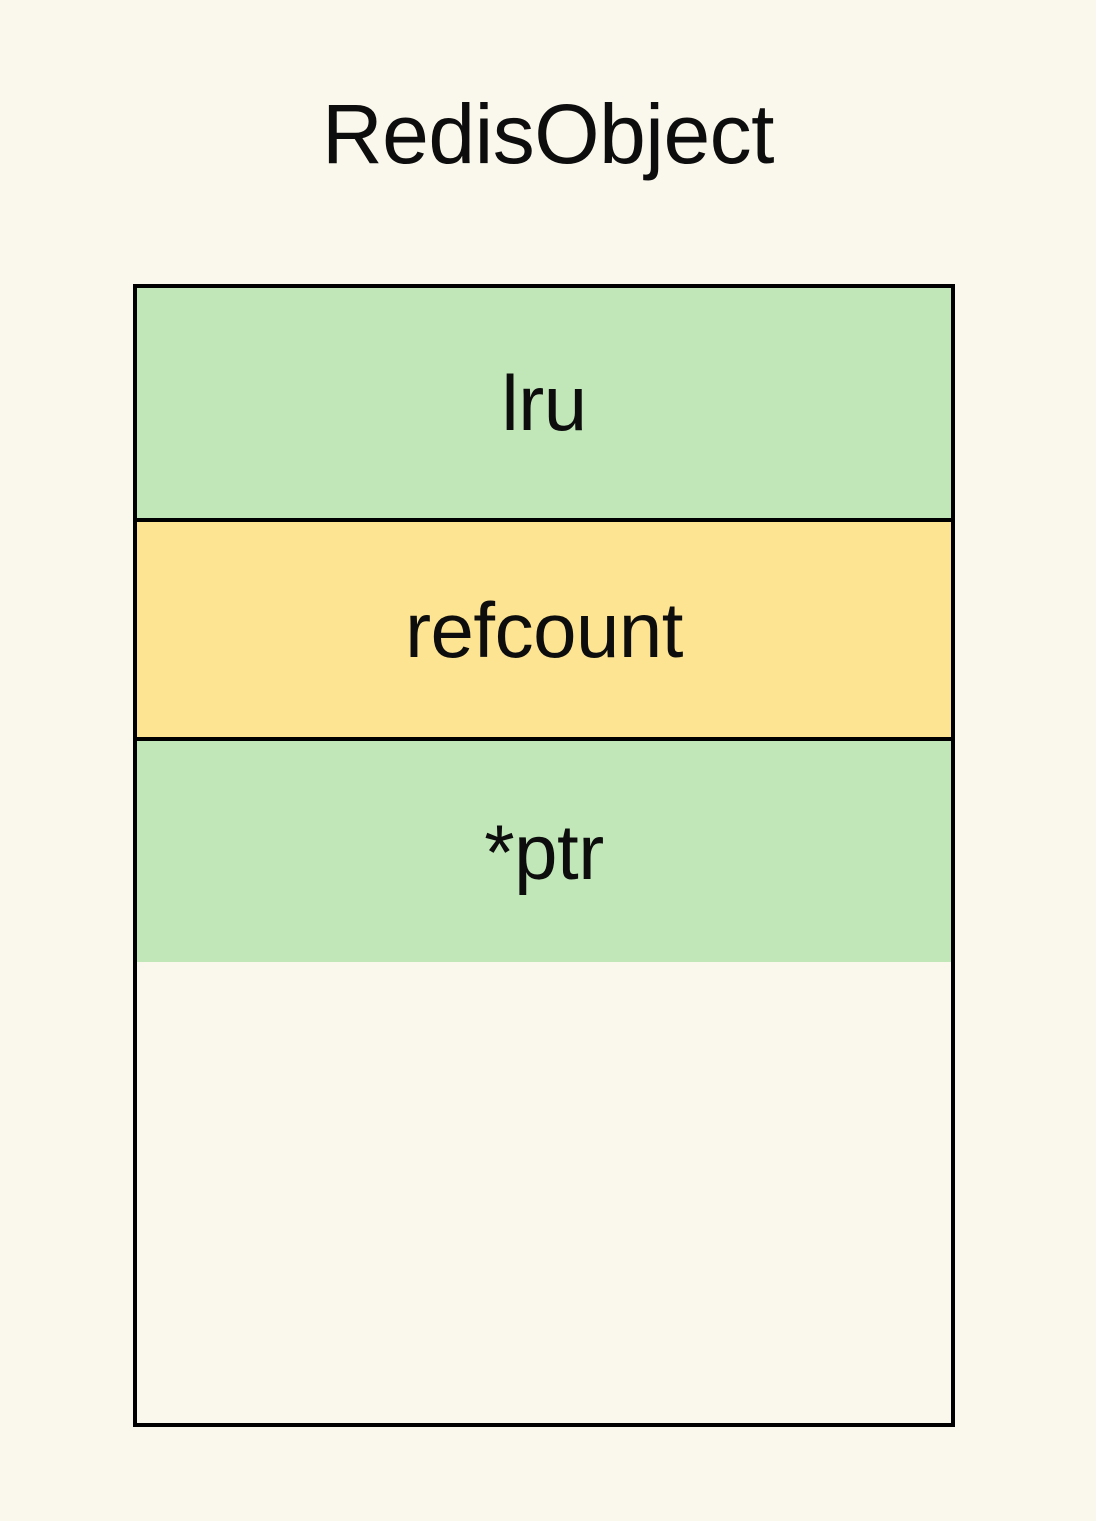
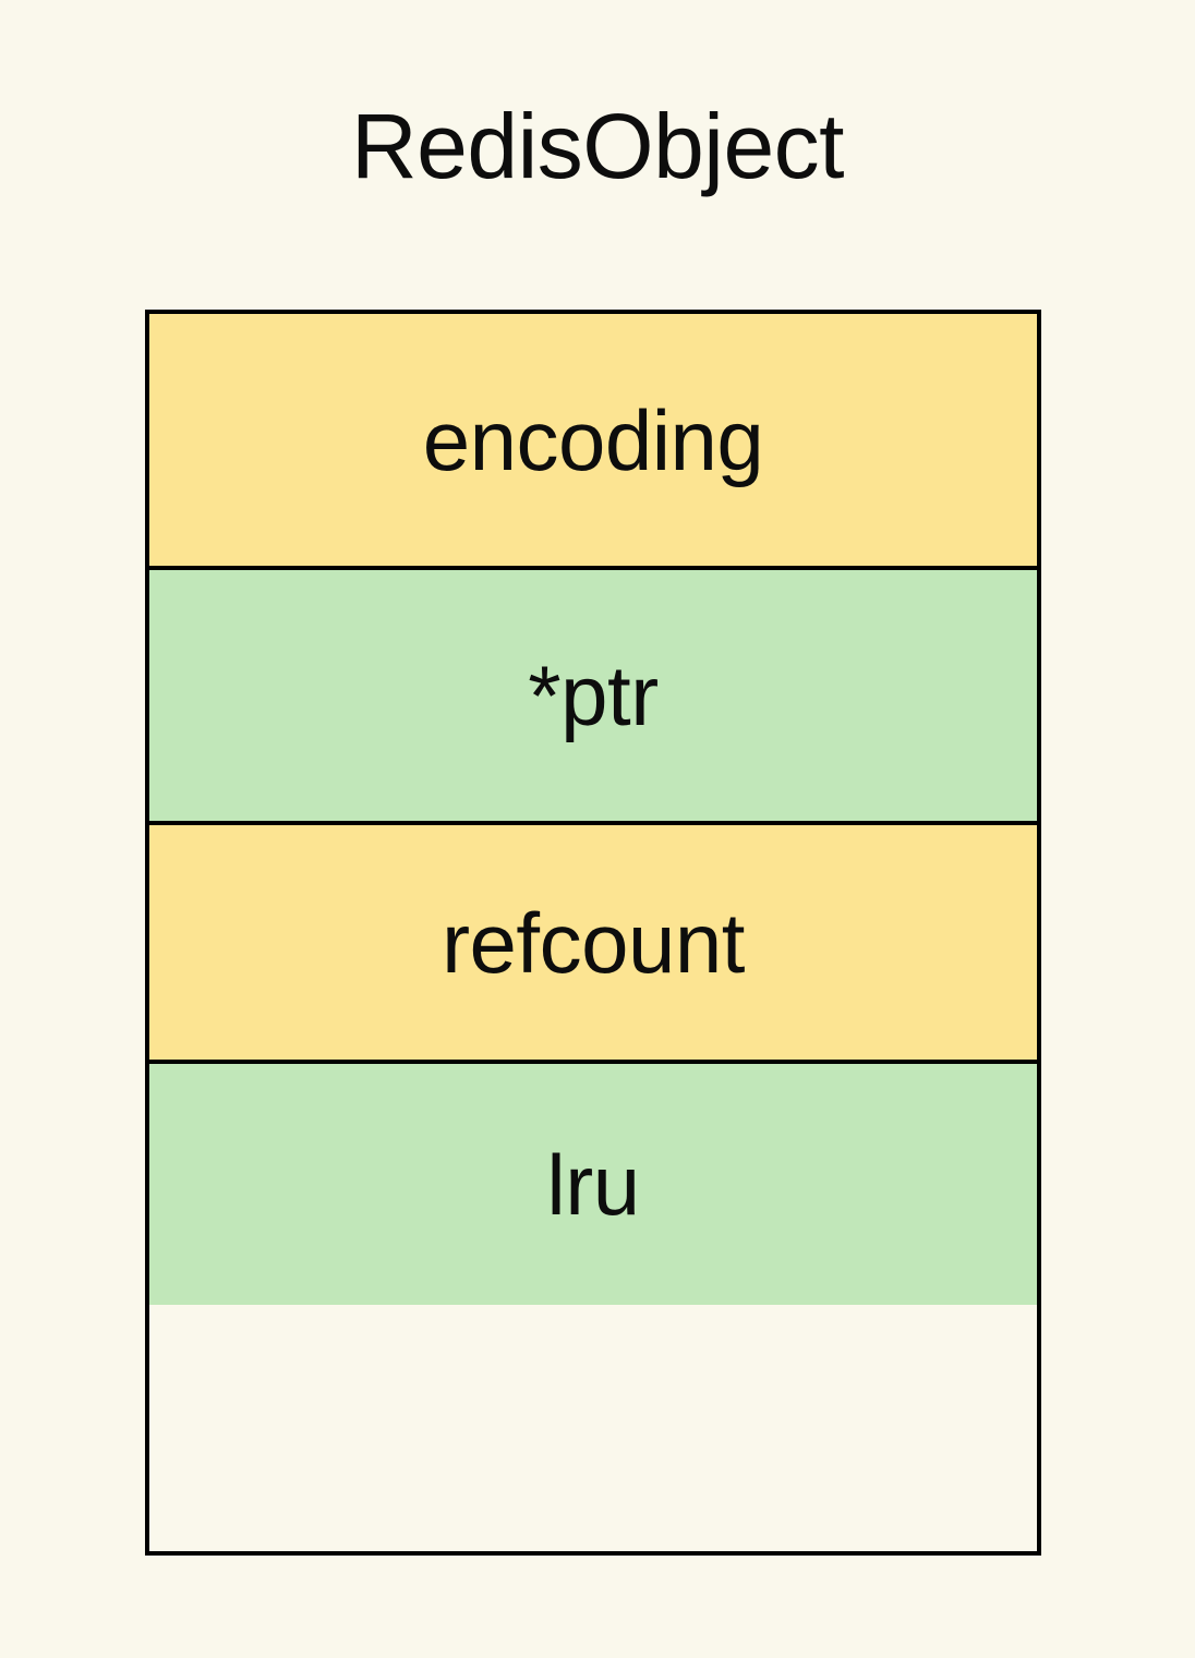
  RedisObject
+ encoding
- lru
+ *ptr
  refcount
- *ptr
+ lru
